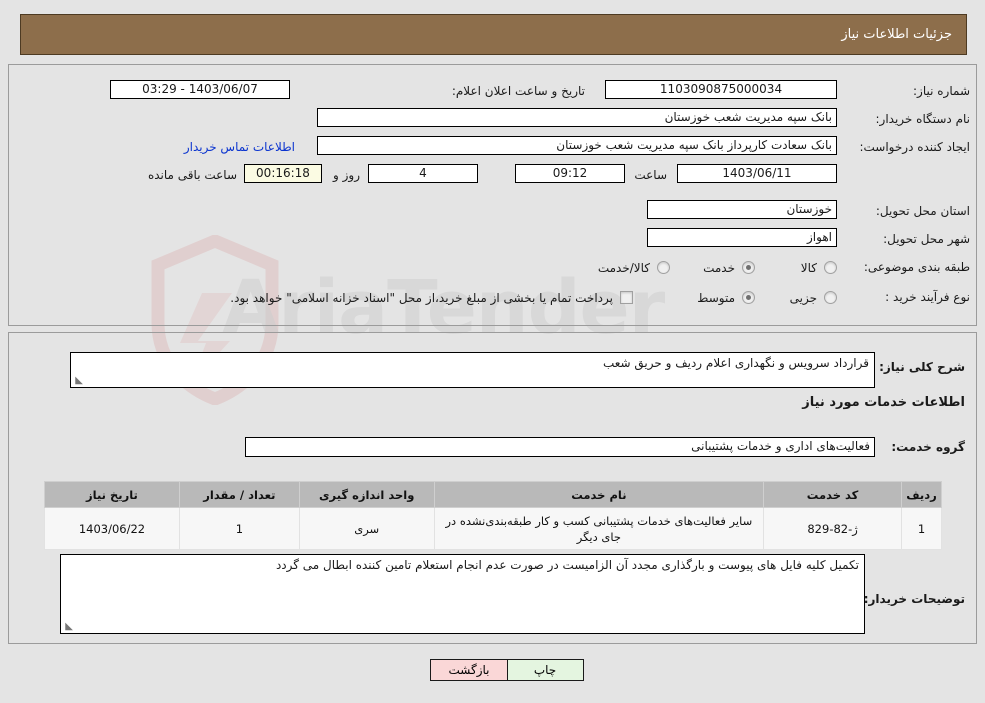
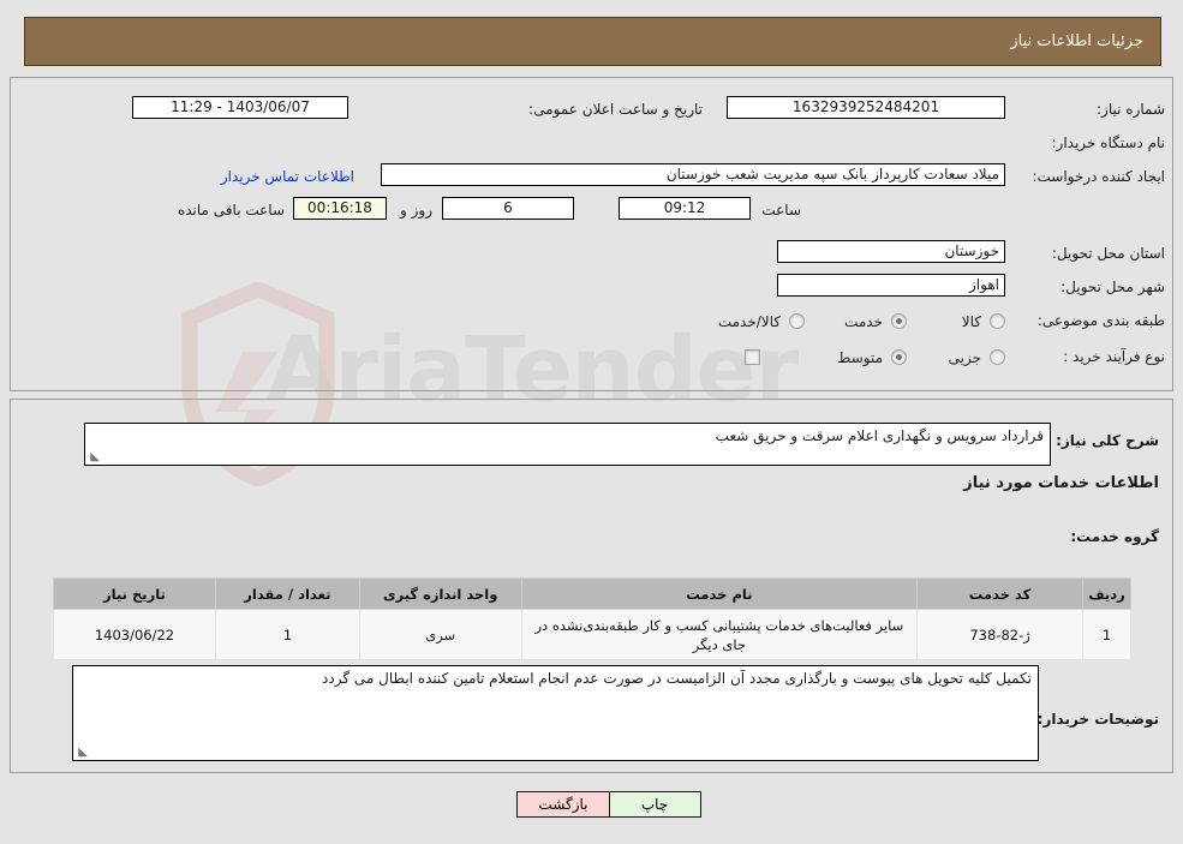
  AriaTender
  جزئیات اطلاعات نیاز
  شماره نیاز:
- 1103090875000034
+ 1632939252484201
- تاریخ و ساعت اعلان اعلام:
+ تاریخ و ساعت اعلان عمومی:
- 1403/06/07 - 03:29
+ 1403/06/07 - 11:29
  نام دستگاه خریدار:
- بانک سپه مدیریت شعب خوزستان
  ایجاد کننده درخواست:
- بانک سعادت کارپرداز بانک سپه مدیریت شعب خوزستان
+ میلاد سعادت کارپرداز بانک سپه مدیریت شعب خوزستان
  اطلاعات تماس خریدار
- 1403/06/11
  ساعت
  09:12
- 4
+ 6
  روز و
  00:16:18
  ساعت باقی مانده
  استان محل تحویل:
  خوزستان
  شهر محل تحویل:
  اهواز
  طبقه بندی موضوعی:
  کالا
  خدمت
  کالا/خدمت
  نوع فرآیند خرید :
  جزیی
  متوسط
- پرداخت تمام یا بخشی از مبلغ خرید،از محل "اسناد خزانه اسلامی" خواهد بود.
  شرح کلی نیاز:
- قرارداد سرویس و نگهداری اعلام ردیف و حریق شعب
+ قرارداد سرویس و نگهداری اعلام سرقت و حریق شعب
  ◣
  اطلاعات خدمات مورد نیاز
  گروه خدمت:
- فعالیت‌های اداری و خدمات پشتیبانی
  ردیف	کد خدمت	نام خدمت	واحد اندازه گیری	تعداد / مقدار	تاریخ نیاز
- 1	ژ-82-829	سایر فعالیت‌های خدمات پشتیبانی کسب و کار طبقه‌بندی‌نشده در جای دیگر	سری	1	1403/06/22
+ 1	ژ-82-738	سایر فعالیت‌های خدمات پشتیبانی کسب و کار طبقه‌بندی‌نشده در جای دیگر	سری	1	1403/06/22
  توضیحات خریدار:
- تکمیل کلیه فایل های پیوست و بارگذاری مجدد آن الزامیست در صورت عدم انجام استعلام تامین کننده ابطال می گردد
+ تکمیل کلیه تحویل های پیوست و بارگذاری مجدد آن الزامیست در صورت عدم انجام استعلام تامین کننده ابطال می گردد
  ◣
  چاپ
  بازگشت
